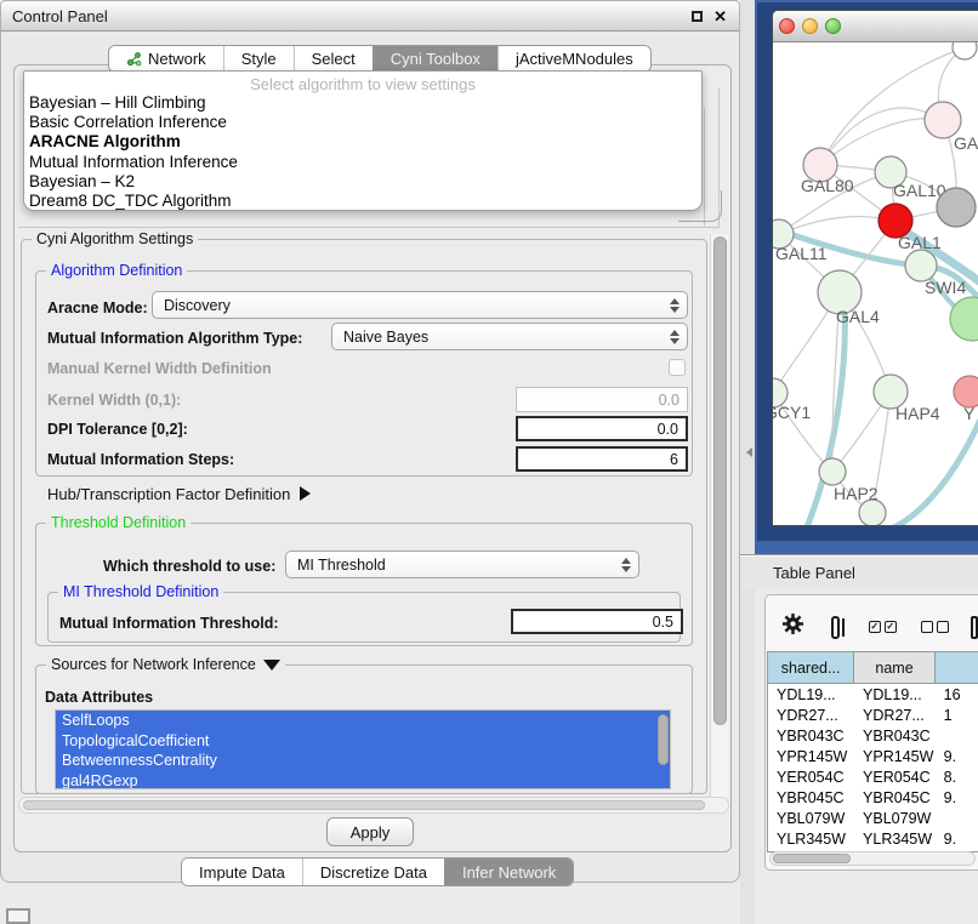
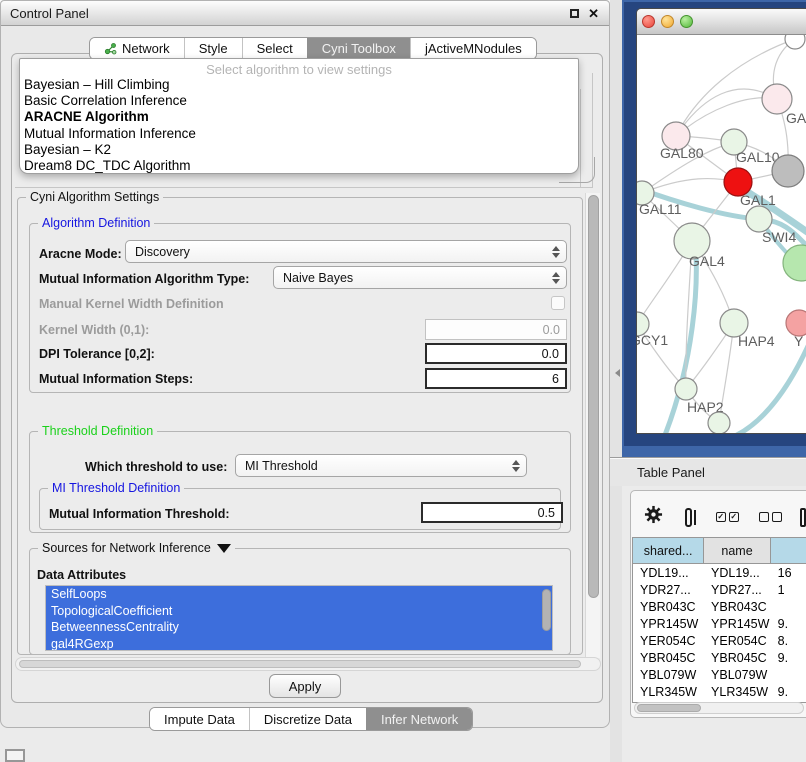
  Control Panel
  ✕
  Network
  Style
  Select
  Cyni Toolbox
  jActiveMNodules
  Select algorithm to view settings
  Bayesian – Hill Climbing
  Basic Correlation Inference
  ARACNE Algorithm
  Mutual Information Inference
  Bayesian – K2
  Dream8 DC_TDC Algorithm
  Cyni Algorithm Settings
  Algorithm Definition
  Aracne Mode:
  Discovery
  Mutual Information Algorithm Type:
  Naive Bayes
  Manual Kernel Width Definition
  Kernel Width (0,1):
  0.0
  DPI Tolerance [0,2]:
  0.0
  Mutual Information Steps:
  6
- Hub/Transcription Factor Definition
  Threshold Definition
  Which threshold to use:
  MI Threshold
  MI Threshold Definition
  Mutual Information Threshold:
  0.5
  Sources for Network Inference
  Data Attributes
  SelfLoops
  TopologicalCoefficient
  BetweennessCentrality
  gal4RGexp
  Apply
  Impute Data
  Discretize Data
  Infer Network
  GAL80
  GAL10
  GAL1
  GAL11
  SWI4
  GAL4
  CY1
  HAP4
  Y
  HAP2
  Table Panel
  ✓
  ✓
  shared...
  name
  YDL19...
  YDL19...
  16
  YDR27...
  YDR27...
  1
  YBR043C
  YBR043C
  YPR145W
  YPR145W
  9.
  YER054C
  YER054C
  8.
  YBR045C
  YBR045C
  9.
  YBL079W
  YBL079W
  YLR345W
  YLR345W
  9.
